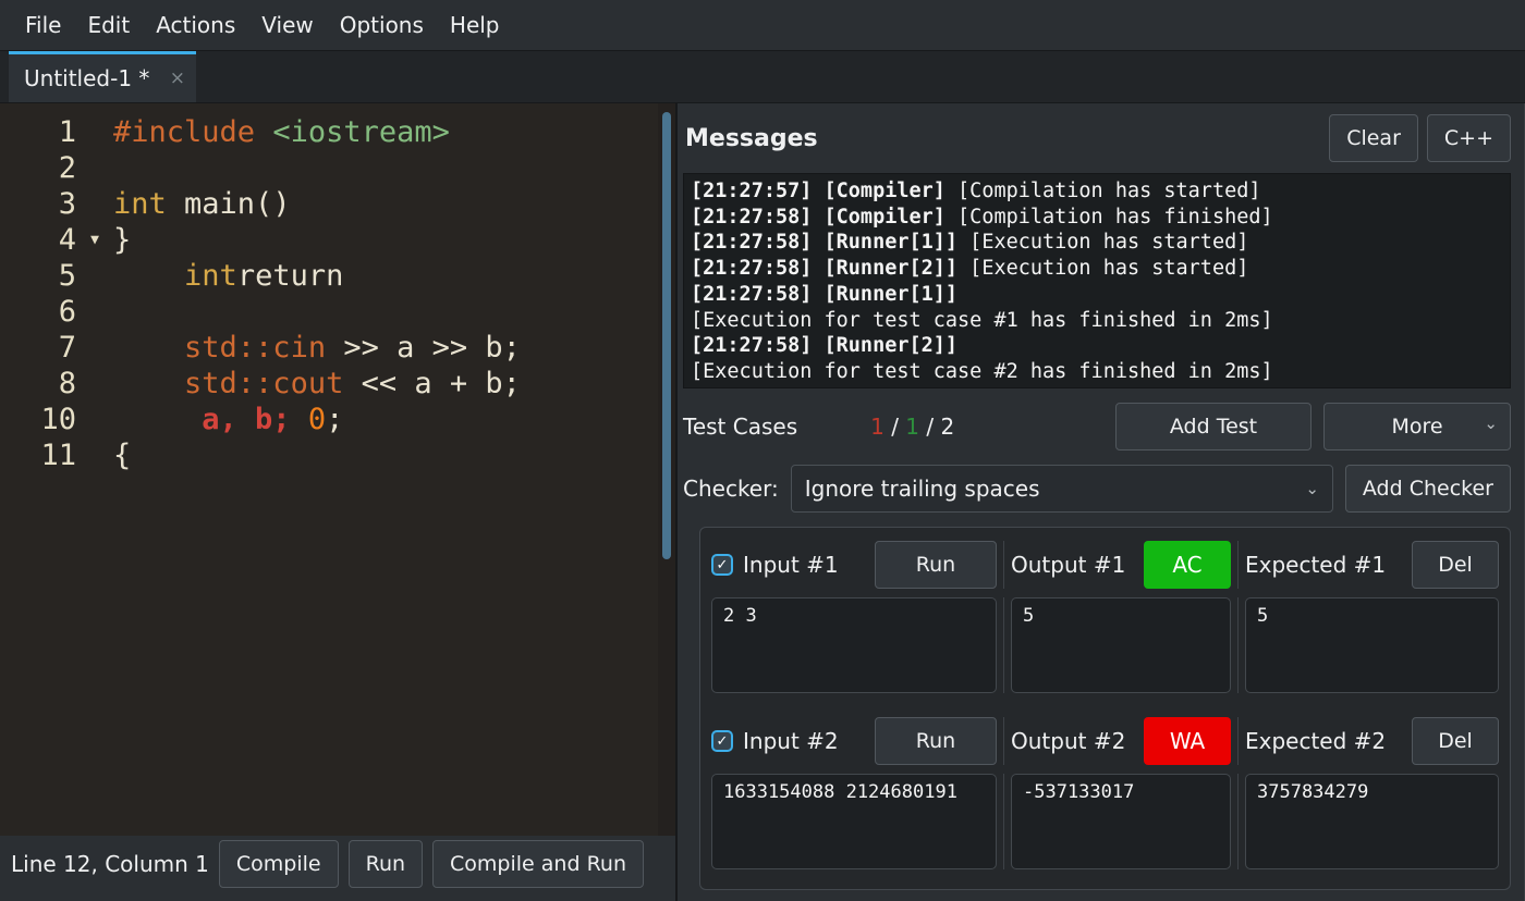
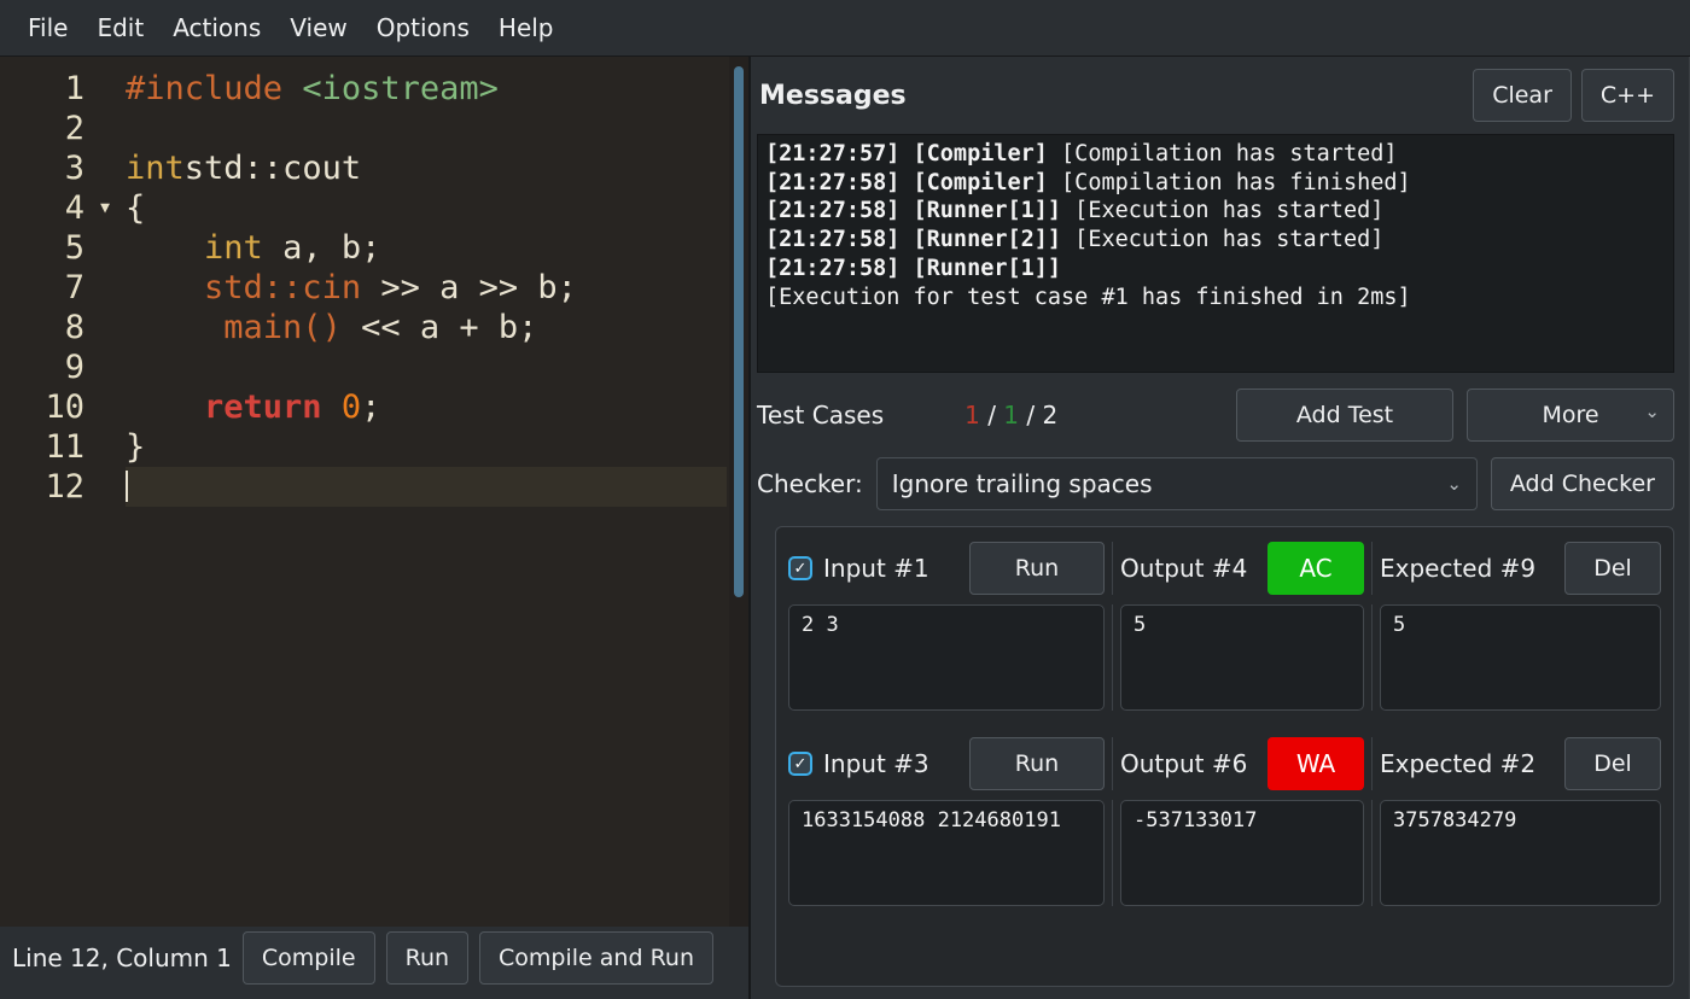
  File
  Edit
  Actions
  View
  Options
  Help
- Untitled-1 *
- ×
  1
  #include <iostream>
  2
  3
- int main()
+ intstd::cout
  4
  ▼
- }
+ {
  5
- intreturn
+ int a, b;
- 6
  7
  std::cin >> a >> b;
  8
- std::cout << a + b;
+ main() << a + b;
+ 9
  10
- a, b; 0;
+ return 0;
  11
- {
+ }
+ 12
  Line 12, Column 1
  Compile
  Run
  Compile and Run
  Messages
  Clear
  C++
  [21:27:57] [Compiler] [Compilation has started]
  [21:27:58] [Compiler] [Compilation has finished]
  [21:27:58] [Runner[1]] [Execution has started]
  [21:27:58] [Runner[2]] [Execution has started]
  [21:27:58] [Runner[1]]
  [Execution for test case #1 has finished in 2ms]
- [21:27:58] [Runner[2]]
- [Execution for test case #2 has finished in 2ms]
  Test Cases
  1 / 1 / 2
  Add Test
  More
  ⌄
  Checker:
  Ignore trailing spaces
  ⌄
  Add Checker
  ✓
  Input #1
  Run
- Output #1
+ Output #4
  AC
- Expected #1
+ Expected #9
  Del
  2 3
  5
  5
  ✓
- Input #2
+ Input #3
  Run
- Output #2
+ Output #6
  WA
  Expected #2
  Del
  1633154088 2124680191
  -537133017
  3757834279
